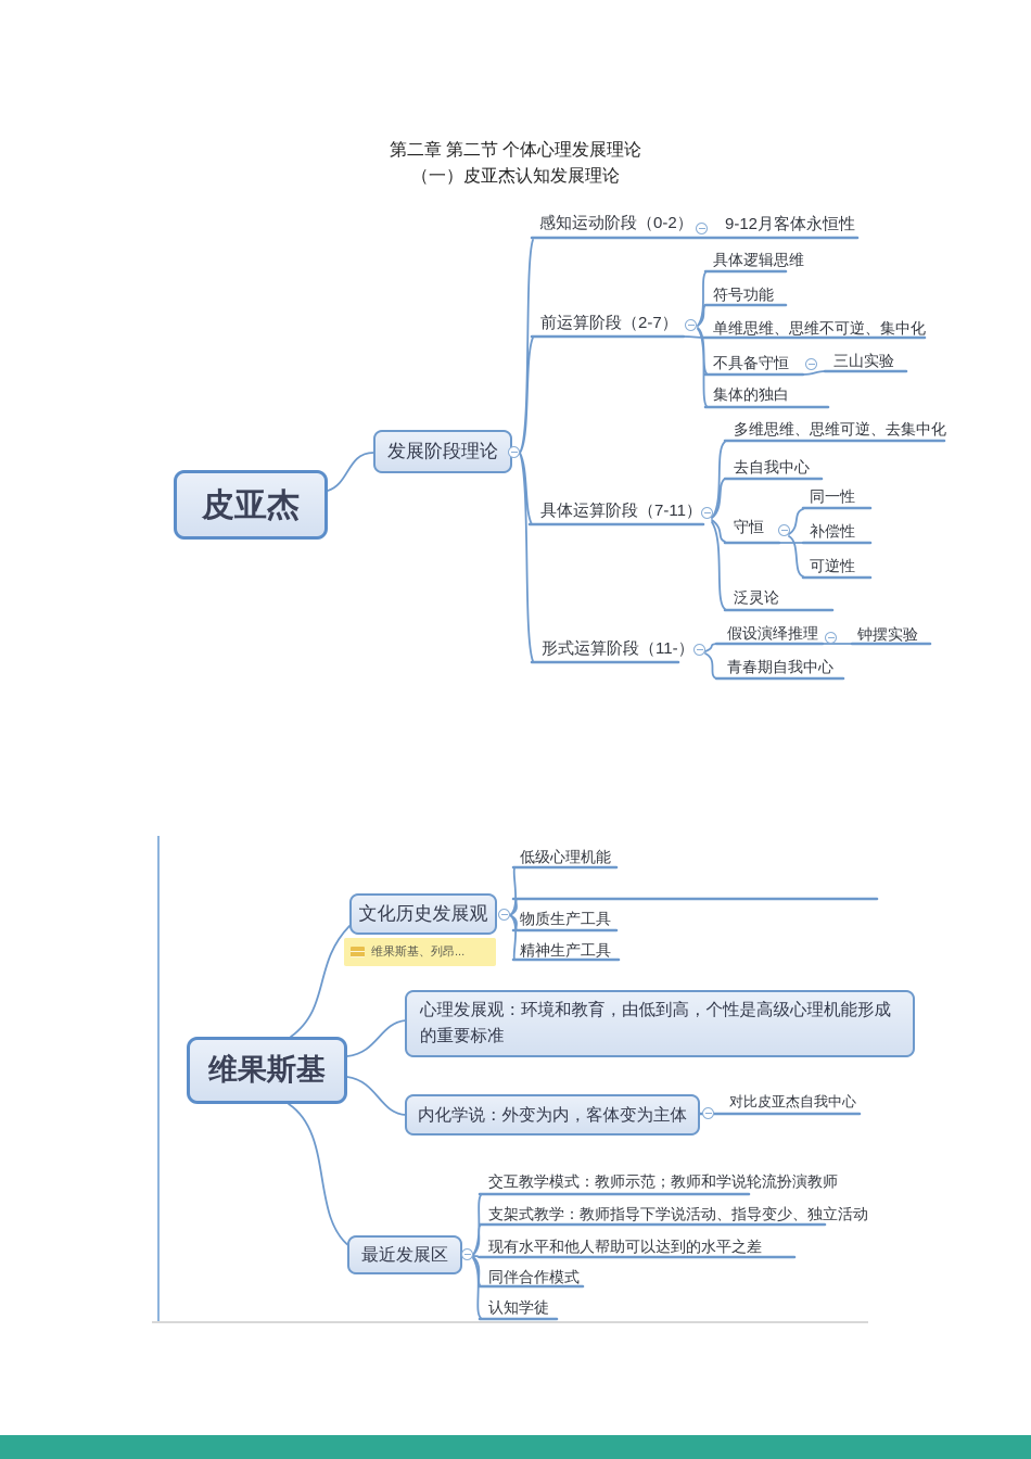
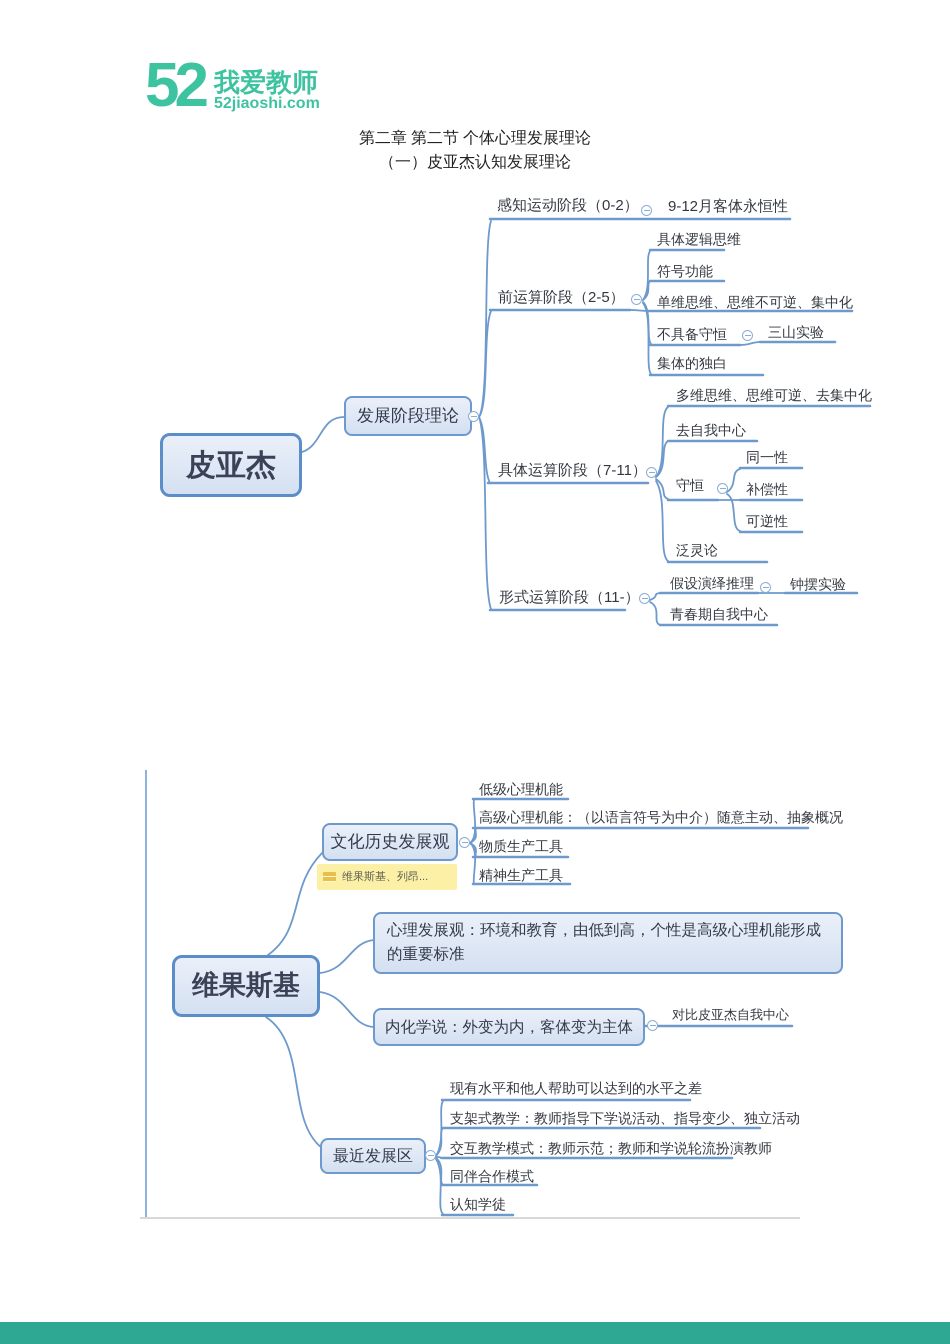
+ 52
+ 我爱教师
+ 52jiaoshi.com
  第二章 第二节 个体心理发展理论
  （一）皮亚杰认知发展理论
  皮亚杰
  发展阶段理论
  感知运动阶段（0-2）
  9-12月客体永恒性
- 前运算阶段（2-7）
+ 前运算阶段（2-5）
  具体逻辑思维
  符号功能
  单维思维、思维不可逆、集中化
  不具备守恒
  三山实验
  集体的独白
  具体运算阶段（7-11）
  多维思维、思维可逆、去集中化
  去自我中心
  守恒
  同一性
  补偿性
  可逆性
  泛灵论
  形式运算阶段（11-）
  假设演绎推理
  钟摆实验
  青春期自我中心
  维果斯基
  文化历史发展观
  维果斯基、列昂...
  低级心理机能
+ 高级心理机能：（以语言符号为中介）随意主动、抽象概况
  物质生产工具
  精神生产工具
  心理发展观：环境和教育，由低到高，个性是高级心理机能形成的重要标准
  内化学说：外变为内，客体变为主体
  对比皮亚杰自我中心
  最近发展区
- 交互教学模式：教师示范；教师和学说轮流扮演教师
+ 现有水平和他人帮助可以达到的水平之差
  支架式教学：教师指导下学说活动、指导变少、独立活动
- 现有水平和他人帮助可以达到的水平之差
+ 交互教学模式：教师示范；教师和学说轮流扮演教师
  同伴合作模式
  认知学徒
